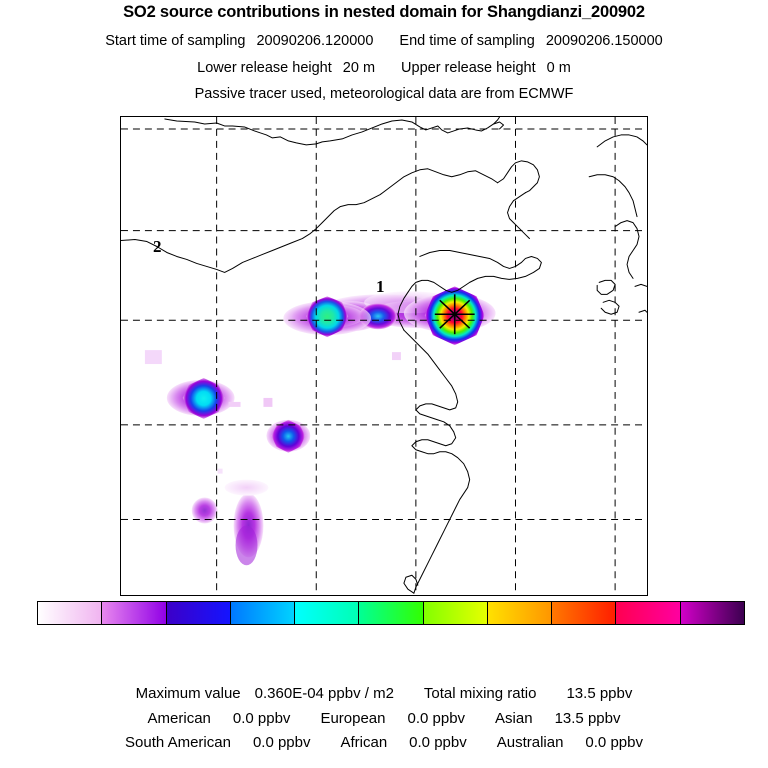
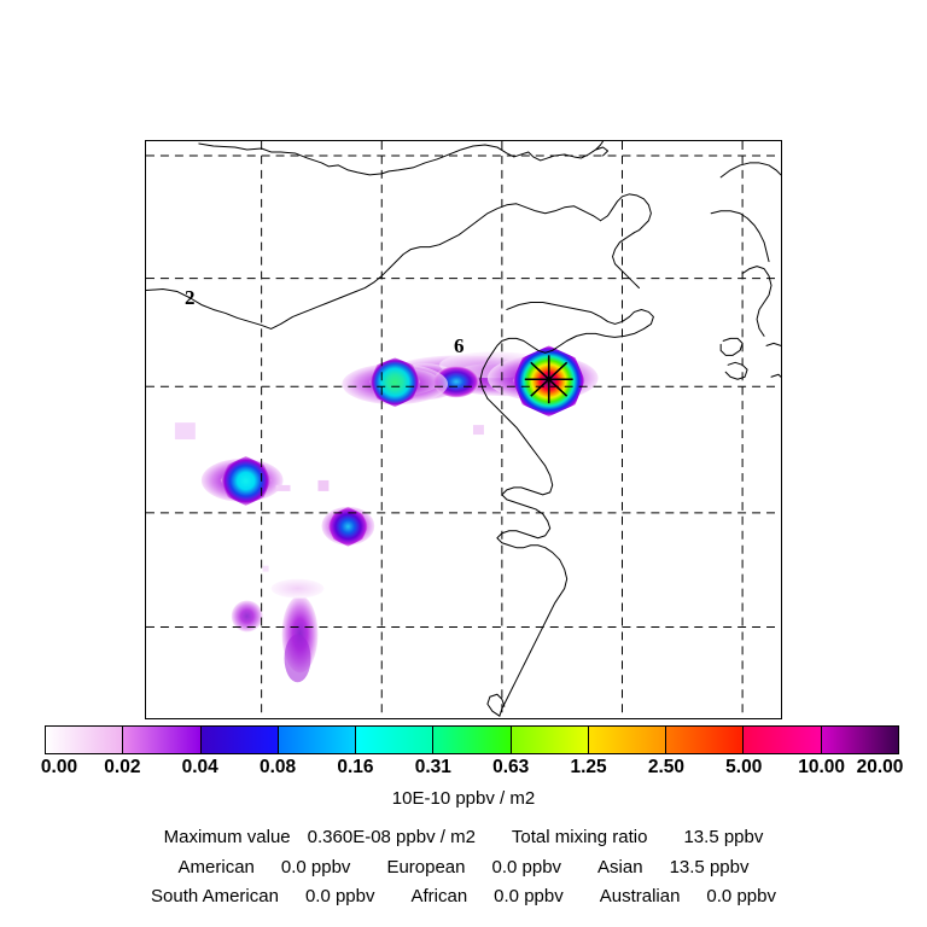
- SO2 source contributions in nested domain for Shangdianzi_200902
- Start time of sampling 20090206.120000 End time of sampling 20090206.150000
- Lower release height 20 m Upper release height 0 m
- Passive tracer used, meteorological data are from ECMWF
- 1
+ 6
  2
+ 0.00
+ 0.02
+ 0.04
+ 0.08
+ 0.16
+ 0.31
+ 0.63
+ 1.25
+ 2.50
+ 5.00
+ 10.00
+ 20.00
+ 10E-10 ppbv / m2
- Maximum value 0.360E-04 ppbv / m2 Total mixing ratio 13.5 ppbv
+ Maximum value 0.360E-08 ppbv / m2 Total mixing ratio 13.5 ppbv
  American 0.0 ppbv European 0.0 ppbv Asian 13.5 ppbv
  South American 0.0 ppbv African 0.0 ppbv Australian 0.0 ppbv
